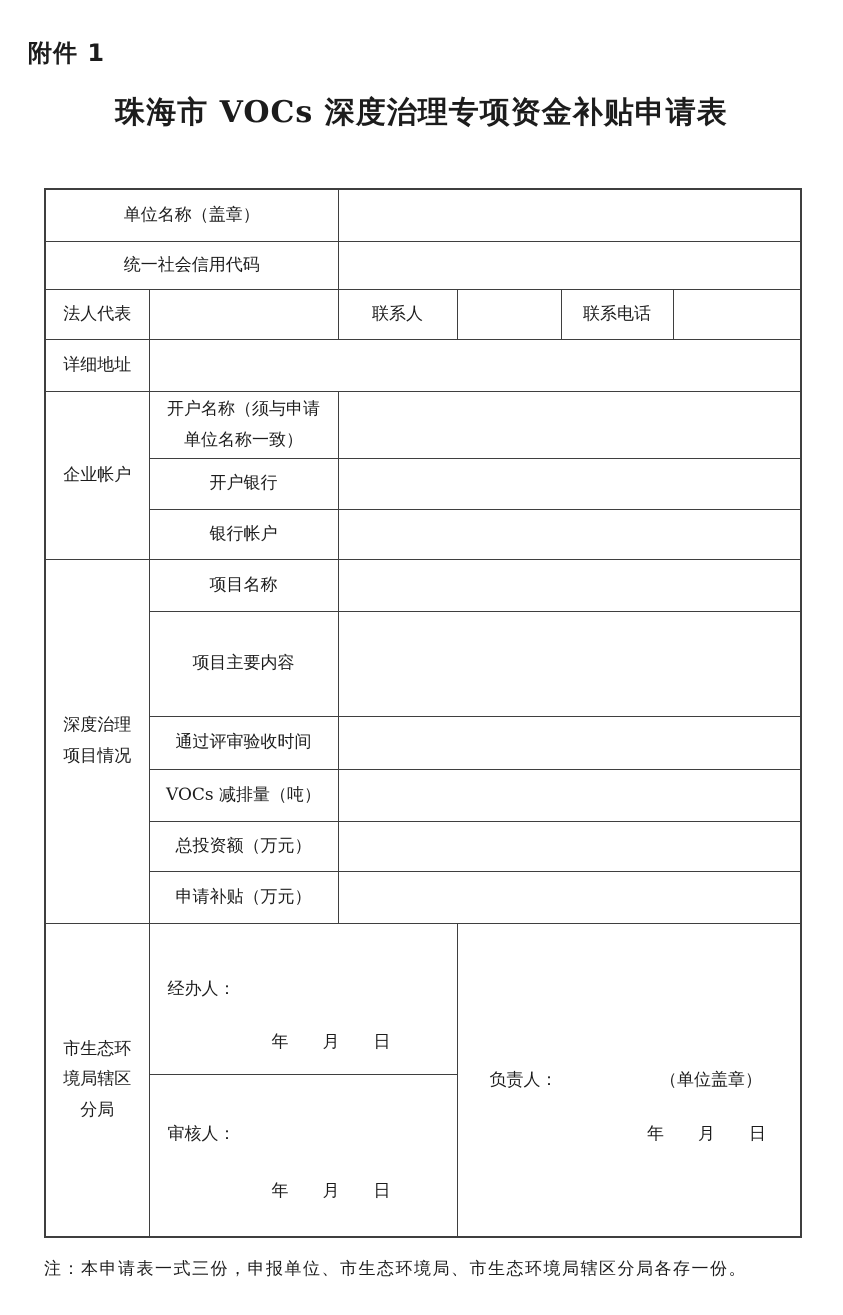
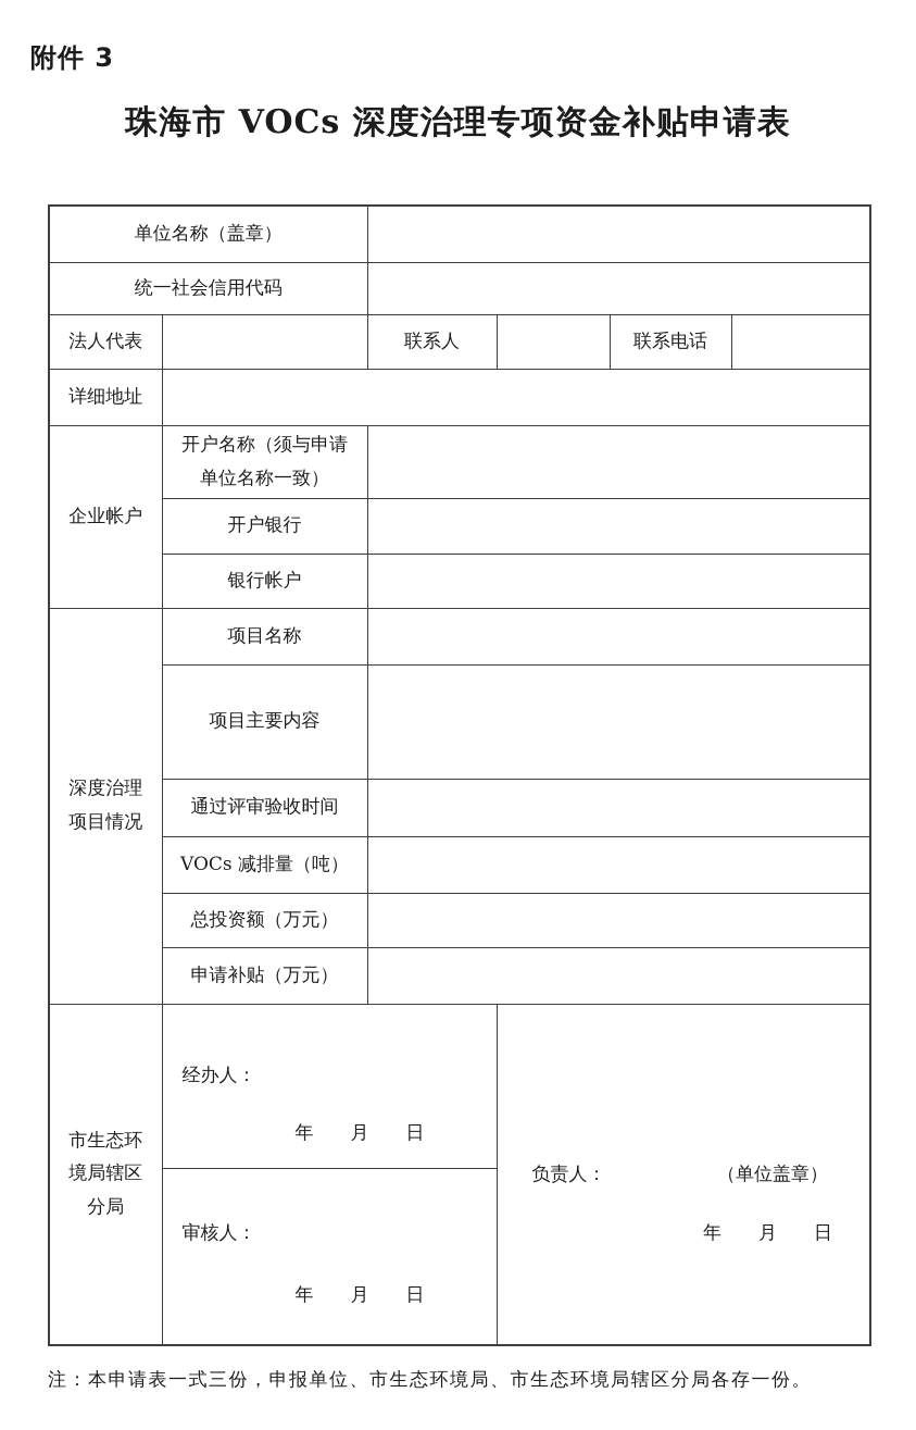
- 附件 1
+ 附件 3
  珠海市 VOCs 深度治理专项资金补贴申请表
  单位名称（盖章）
  统一社会信用代码
  法人代表		联系人		联系电话
  详细地址
  企业帐户	开户名称（须与申请 单位名称一致）
  开户银行
  银行帐户
  深度治理 项目情况	项目名称
  项目主要内容
  通过评审验收时间
  VOCs 减排量（吨）
  总投资额（万元）
  申请补贴（万元）
  市生态环 境局辖区 分局	经办人： 年 月 日	负责人： （单位盖章） 年 月 日
  审核人： 年 月 日
  注：本申请表一式三份，申报单位、市生态环境局、市生态环境局辖区分局各存一份。
